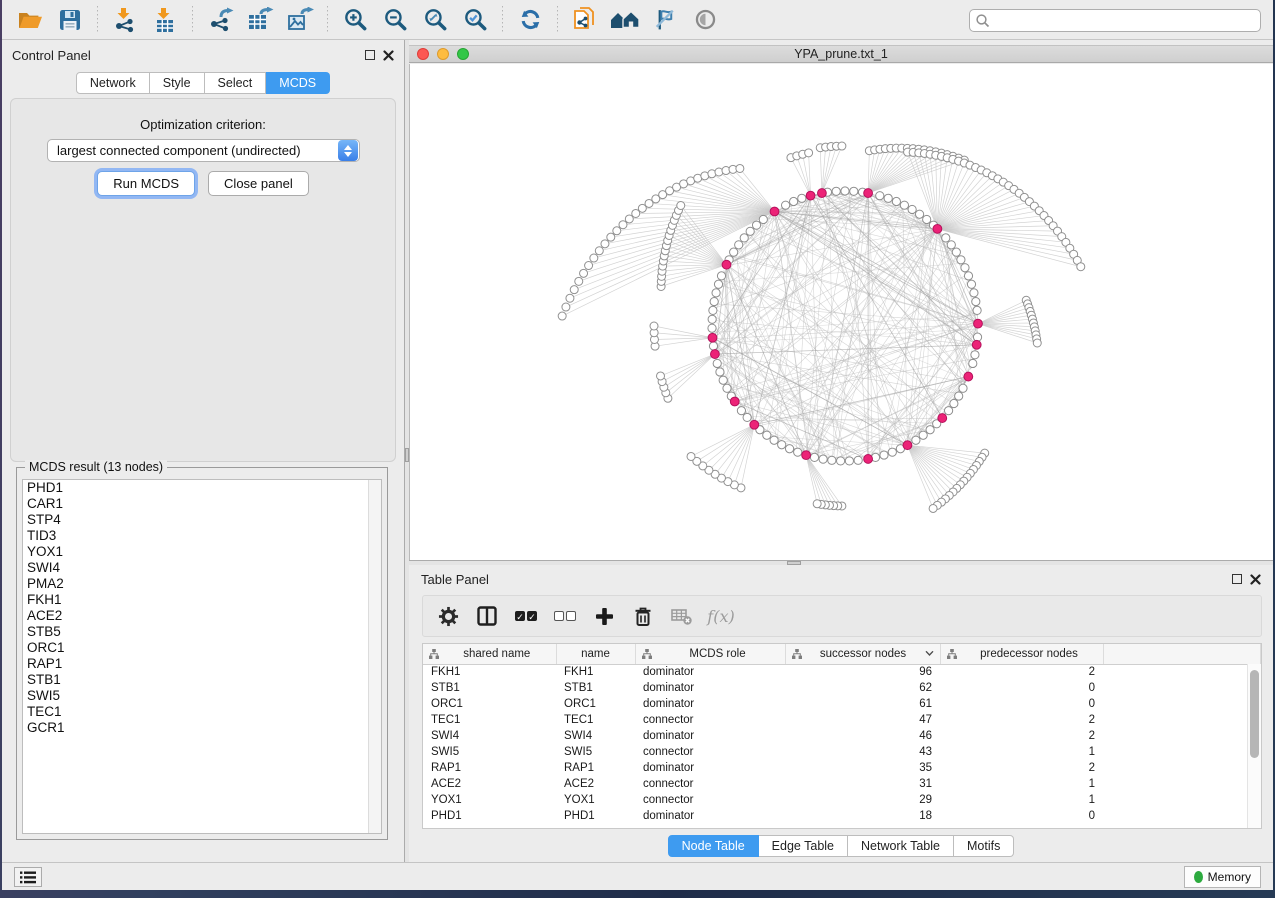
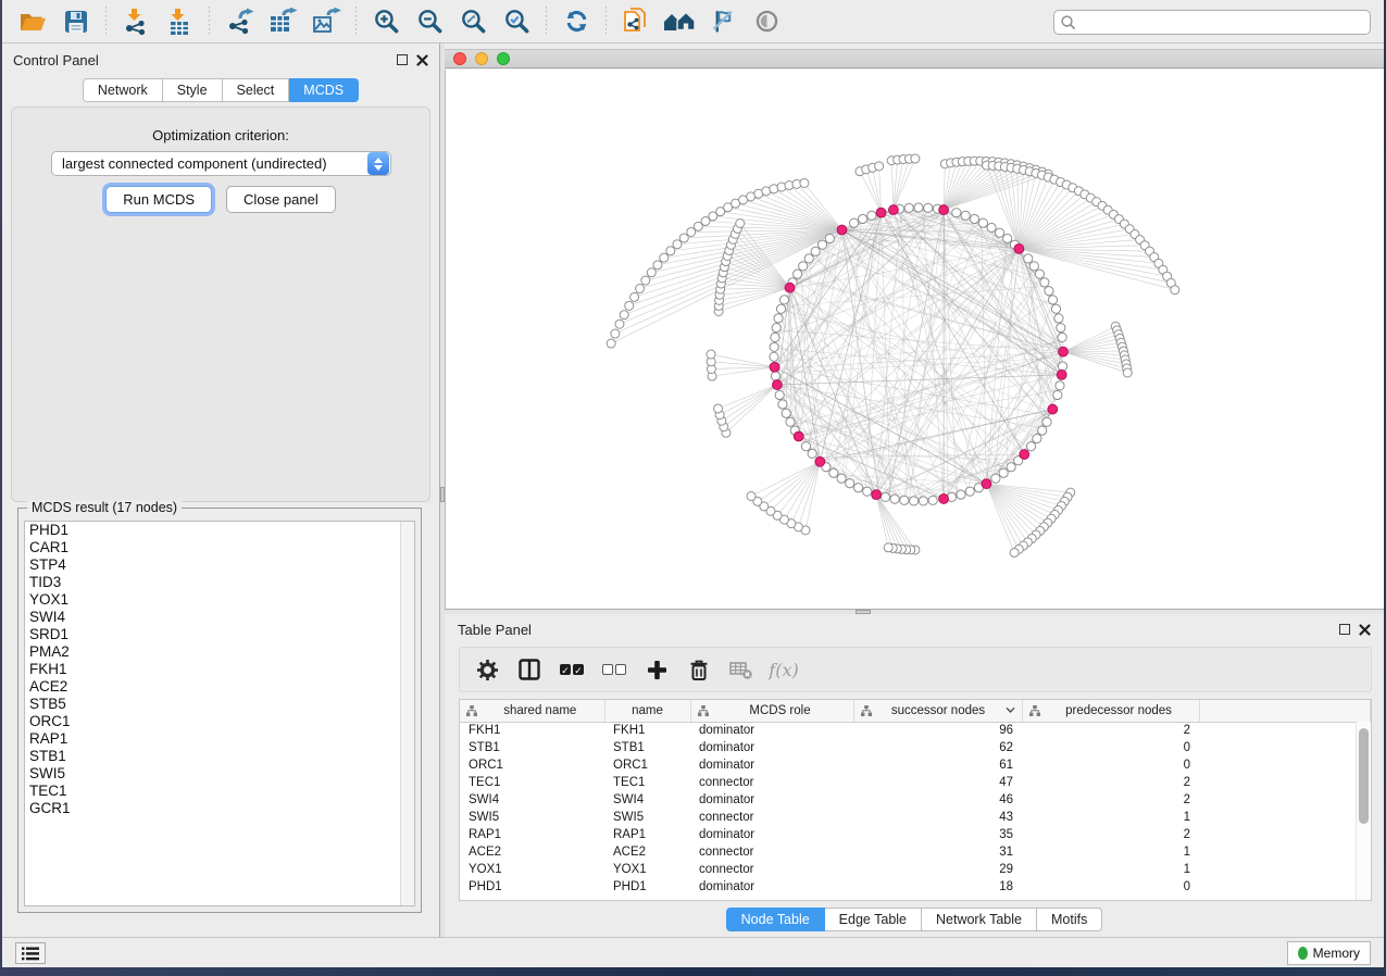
  Control Panel
  Network
  Style
  Select
  MCDS
  Optimization criterion:
  largest connected component (undirected)
  Run MCDS
  Close panel
- MCDS result (13 nodes)
+ MCDS result (17 nodes)
  PHD1
  CAR1
  STP4
  TID3
  YOX1
  SWI4
+ SRD1
  PMA2
  FKH1
  ACE2
  STB5
  ORC1
  RAP1
  STB1
  SWI5
  TEC1
  GCR1
- YPA_prune.txt_1
  Table Panel
  ✓
  ✓
  f(x)
  shared name	name	MCDS role	successor nodes	predecessor nodes
  FKH1	FKH1	dominator	96	2
  STB1	STB1	dominator	62	0
  ORC1	ORC1	dominator	61	0
  TEC1	TEC1	connector	47	2
  SWI4	SWI4	dominator	46	2
  SWI5	SWI5	connector	43	1
  RAP1	RAP1	dominator	35	2
  ACE2	ACE2	connector	31	1
  YOX1	YOX1	connector	29	1
  PHD1	PHD1	dominator	18	0
  Node Table
  Edge Table
  Network Table
  Motifs
  Memory
